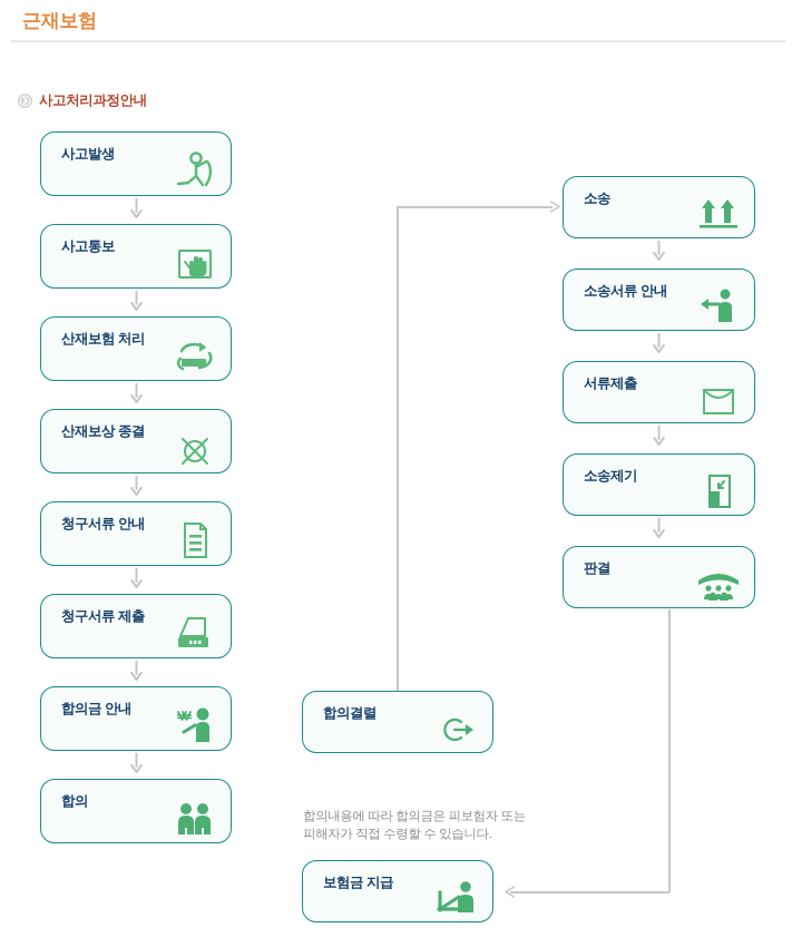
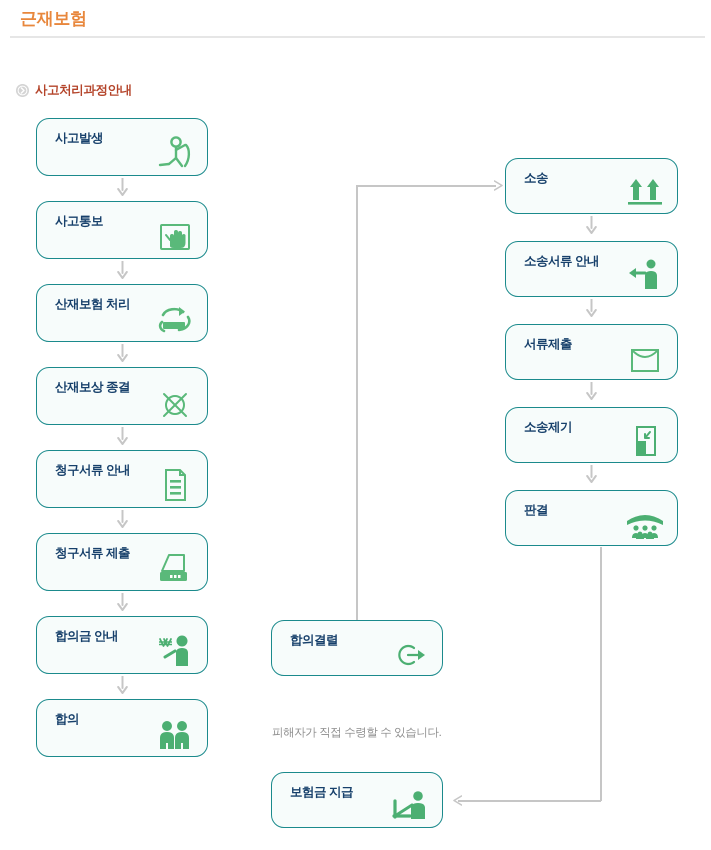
  근재보험
  사고처리과정안내
  사고발생
  사고통보
  산재보험 처리
  산재보상 종결
  청구서류 안내
  청구서류 제출
  합의금 안내
  합의
  소송
  소송서류 안내
  서류제출
  소송제기
  판결
  합의결렬
- 합의내용에 따라 합의금은 피보험자 또는
  피해자가 직접 수령할 수 있습니다.
  보험금 지급
